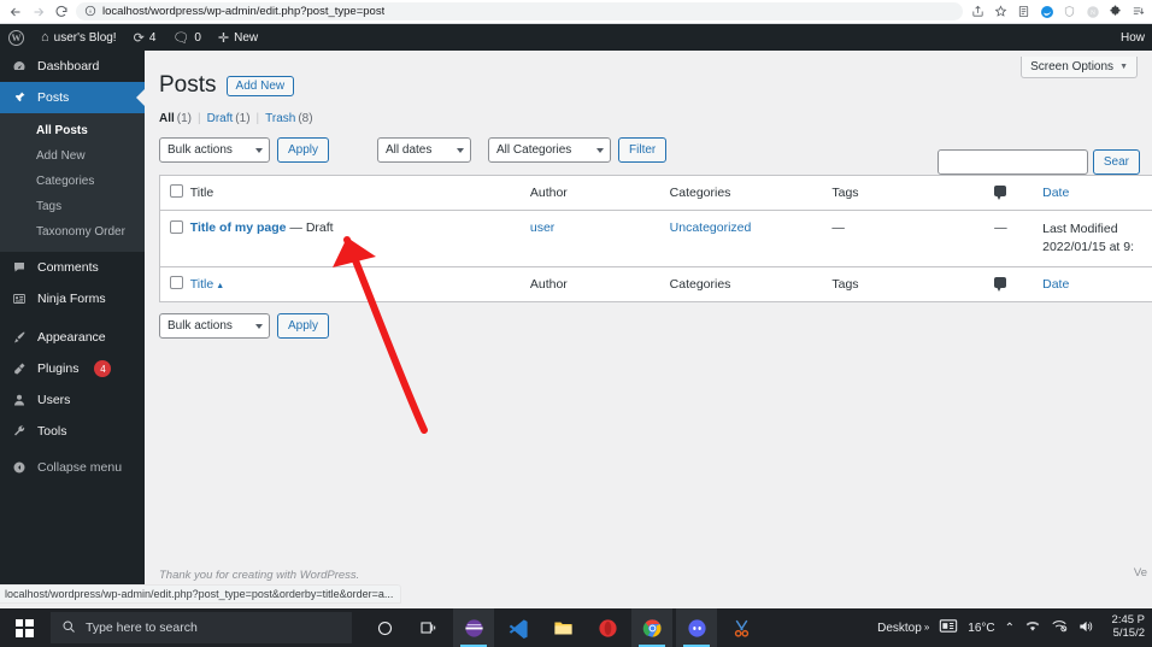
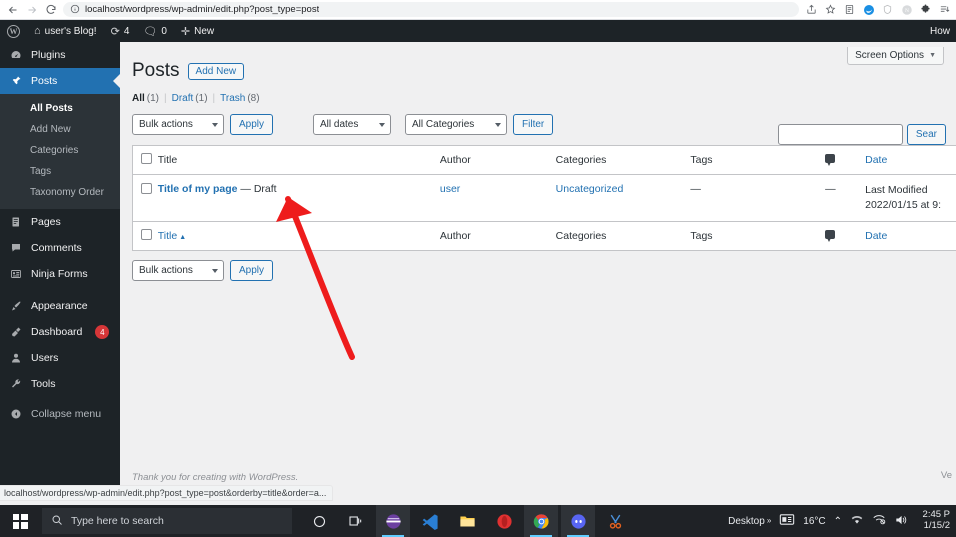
  localhost/wordpress/wp-admin/edit.php?post_type=post
  W
  ⌂
  user's Blog!
  ⟳
  4
  🗨
  0
  ✛
  New
  How
- Dashboard
+ Plugins
  Posts
  All Posts
  Add New
  Categories
  Tags
  Taxonomy Order
+ Pages
  Comments
  Ninja Forms
  Appearance
- Plugins
+ Dashboard
  4
  Users
  Tools
  Collapse menu
  Screen Options
  Sear
  Posts
  Add New
  All
  (1)
  |
  Draft
  (1)
  |
  Trash
  (8)
  Bulk actions
  Apply
  All dates
  All Categories
  Filter
  	Title	Author	Categories	Tags		Date
  	Title of my page — Draft	user	Uncategorized	—	—	Last Modified 2022/01/15 at 9:
  	Title	Author	Categories	Tags		Date
  Bulk actions
  Apply
  Thank you for creating with WordPress.
  Ve
  localhost/wordpress/wp-admin/edit.php?post_type=post&orderby=title&order=a...
  Type here to search
  Desktop
  »
  16°C
  ⌃
  2:45 P
- 5/15/2
+ 1/15/2
